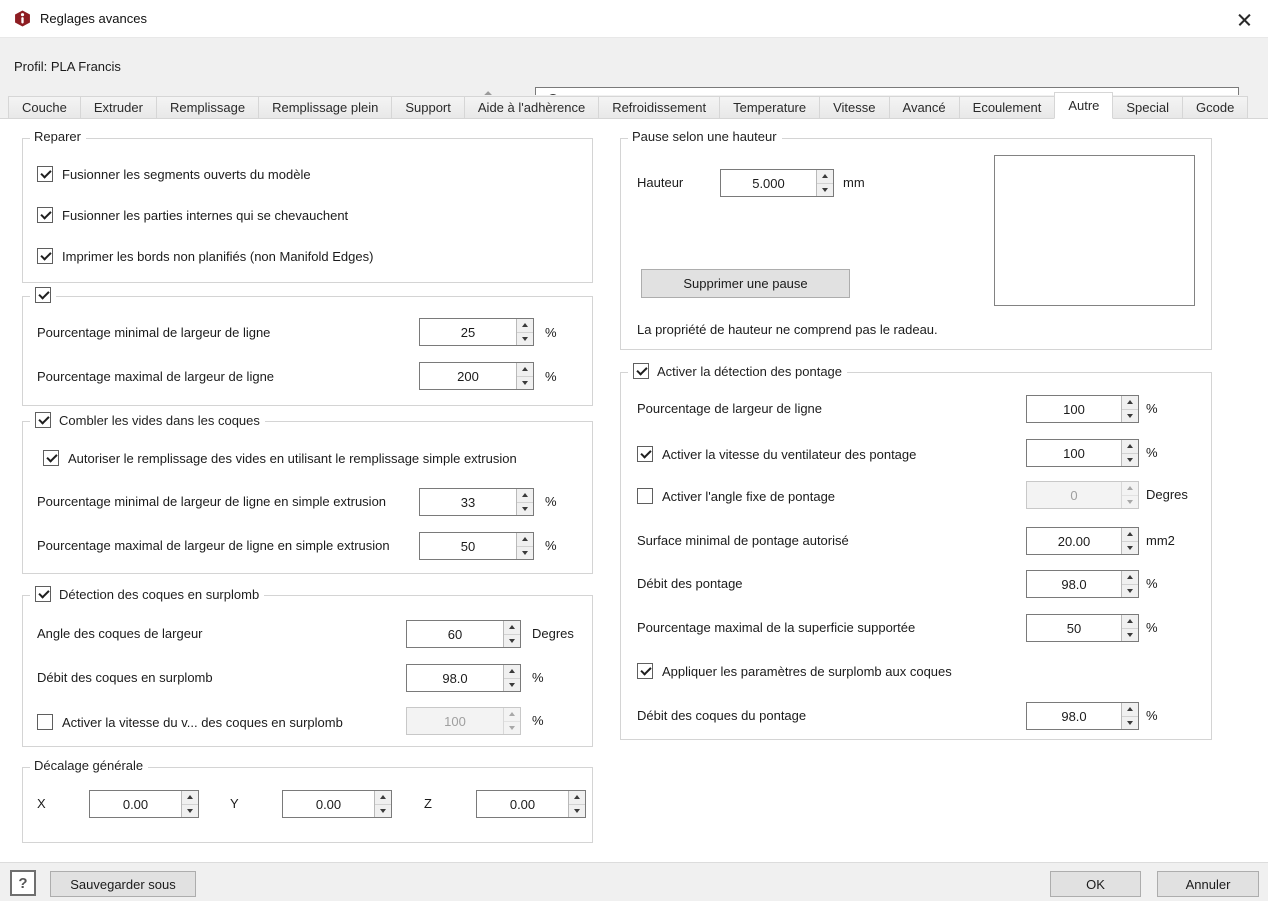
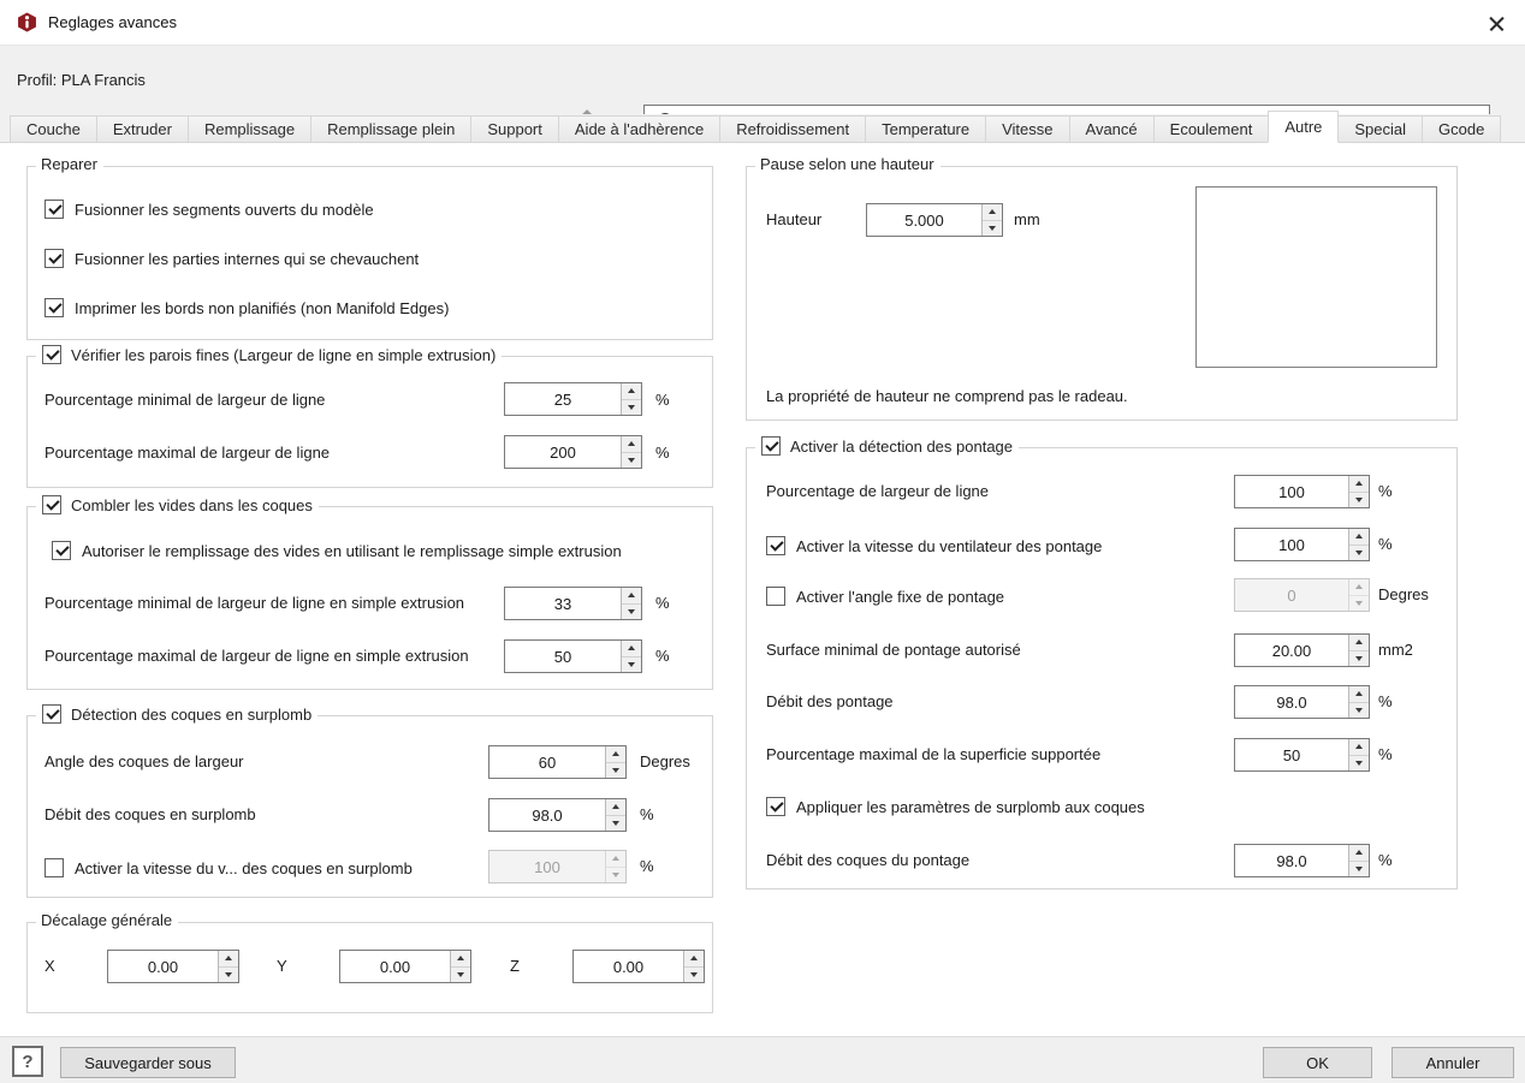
  Reglages avances
  Profil: PLA Francis
  Couche
  Extruder
  Remplissage
  Remplissage plein
  Support
  Aide à l'adhèrence
  Refroidissement
  Temperature
  Vitesse
  Avancé
  Ecoulement
  Autre
  Special
  Gcode
  Reparer
  Fusionner les segments ouverts du modèle
  Fusionner les parties internes qui se chevauchent
  Imprimer les bords non planifiés (non Manifold Edges)
+ Vérifier les parois fines (Largeur de ligne en simple extrusion)
  Pourcentage minimal de largeur de ligne
  25
  %
  Pourcentage maximal de largeur de ligne
  200
  %
  Combler les vides dans les coques
  Autoriser le remplissage des vides en utilisant le remplissage simple extrusion
  Pourcentage minimal de largeur de ligne en simple extrusion
  33
  %
  Pourcentage maximal de largeur de ligne en simple extrusion
  50
  %
  Détection des coques en surplomb
  Angle des coques de largeur
  60
  Degres
  Débit des coques en surplomb
  98.0
  %
  Activer la vitesse du v... des coques en surplomb
  100
  %
  Décalage générale
  X
  0.00
  Y
  0.00
  Z
  0.00
  Pause selon une hauteur
  Hauteur
  5.000
  mm
- Supprimer une pause
  La propriété de hauteur ne comprend pas le radeau.
  Activer la détection des pontage
  Pourcentage de largeur de ligne
  100
  %
  Activer la vitesse du ventilateur des pontage
  100
  %
  Activer l'angle fixe de pontage
  0
  Degres
  Surface minimal de pontage autorisé
  20.00
  mm2
  Débit des pontage
  98.0
  %
  Pourcentage maximal de la superficie supportée
  50
  %
  Appliquer les paramètres de surplomb aux coques
  Débit des coques du pontage
  98.0
  %
  ?
  Sauvegarder sous
  OK
  Annuler
